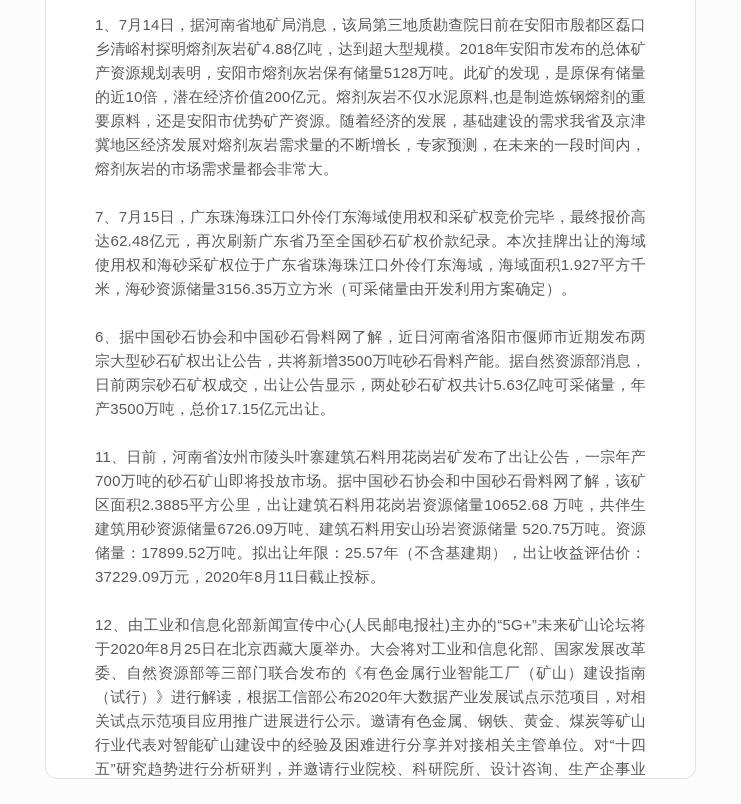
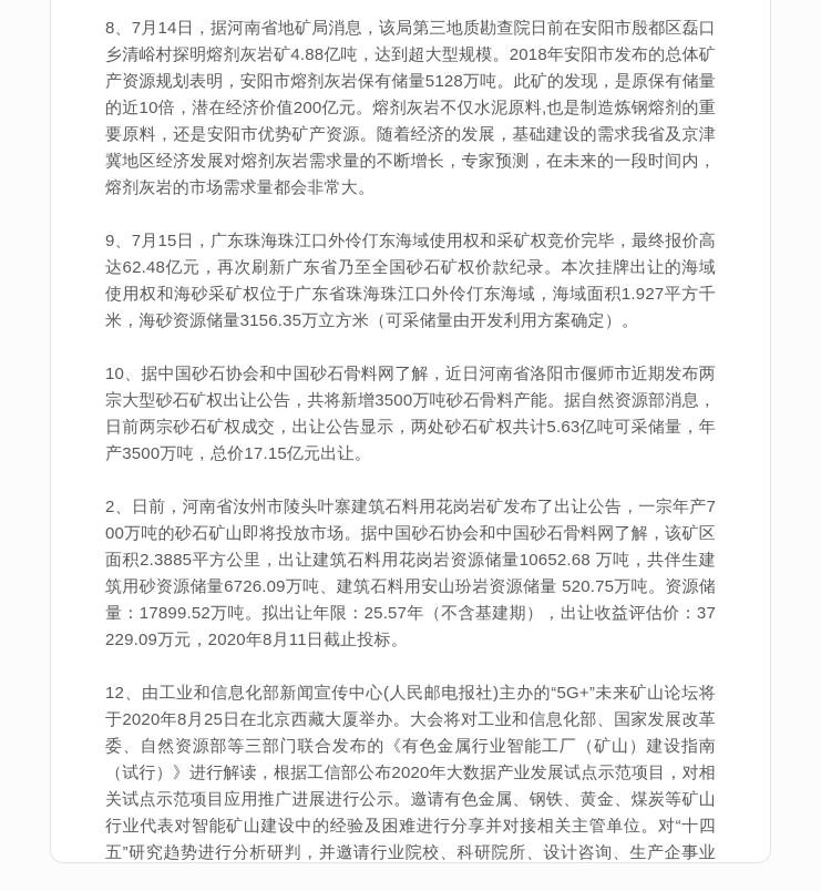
- 1、7月14日，据河南省地矿局消息，该局第三地质勘查院日前在安阳市殷都区磊口乡清峪村探明熔剂灰岩矿4.88亿吨，达到超大型规模。2018年安阳市发布的总体矿产资源规划表明，安阳市熔剂灰岩保有储量5128万吨。此矿的发现，是原保有储量的近10倍，潜在经济价值200亿元。熔剂灰岩不仅水泥原料,也是制造炼钢熔剂的重要原料，还是安阳市优势矿产资源。随着经济的发展，基础建设的需求我省及京津冀地区经济发展对熔剂灰岩需求量的不断增长，专家预测，在未来的一段时间内，熔剂灰岩的市场需求量都会非常大。
+ 8、7月14日，据河南省地矿局消息，该局第三地质勘查院日前在安阳市殷都区磊口乡清峪村探明熔剂灰岩矿4.88亿吨，达到超大型规模。2018年安阳市发布的总体矿产资源规划表明，安阳市熔剂灰岩保有储量5128万吨。此矿的发现，是原保有储量的近10倍，潜在经济价值200亿元。熔剂灰岩不仅水泥原料,也是制造炼钢熔剂的重要原料，还是安阳市优势矿产资源。随着经济的发展，基础建设的需求我省及京津冀地区经济发展对熔剂灰岩需求量的不断增长，专家预测，在未来的一段时间内，熔剂灰岩的市场需求量都会非常大。
- 7、7月15日，广东珠海珠江口外伶仃东海域使用权和采矿权竞价完毕，最终报价高达62.48亿元，再次刷新广东省乃至全国砂石矿权价款纪录。本次挂牌出让的海域使用权和海砂采矿权位于广东省珠海珠江口外伶仃东海域，海域面积1.927平方千米，海砂资源储量3156.35万立方米（可采储量由开发利用方案确定）。
+ 9、7月15日，广东珠海珠江口外伶仃东海域使用权和采矿权竞价完毕，最终报价高达62.48亿元，再次刷新广东省乃至全国砂石矿权价款纪录。本次挂牌出让的海域使用权和海砂采矿权位于广东省珠海珠江口外伶仃东海域，海域面积1.927平方千米，海砂资源储量3156.35万立方米（可采储量由开发利用方案确定）。
- 6、据中国砂石协会和中国砂石骨料网了解，近日河南省洛阳市偃师市近期发布两宗大型砂石矿权出让公告，共将新增3500万吨砂石骨料产能。据自然资源部消息，日前两宗砂石矿权成交，出让公告显示，两处砂石矿权共计5.63亿吨可采储量，年产3500万吨，总价17.15亿元出让。
+ 10、据中国砂石协会和中国砂石骨料网了解，近日河南省洛阳市偃师市近期发布两宗大型砂石矿权出让公告，共将新增3500万吨砂石骨料产能。据自然资源部消息，日前两宗砂石矿权成交，出让公告显示，两处砂石矿权共计5.63亿吨可采储量，年产3500万吨，总价17.15亿元出让。
- 11、日前，河南省汝州市陵头叶寨建筑石料用花岗岩矿发布了出让公告，一宗年产700万吨的砂石矿山即将投放市场。据中国砂石协会和中国砂石骨料网了解，该矿区面积2.3885平方公里，出让建筑石料用花岗岩资源储量10652.68 万吨，共伴生建筑用砂资源储量6726.09万吨、建筑石料用安山玢岩资源储量 520.75万吨。资源储量：17899.52万吨。拟出让年限：25.57年（不含基建期），出让收益评估价：37229.09万元，2020年8月11日截止投标。
+ 2、日前，河南省汝州市陵头叶寨建筑石料用花岗岩矿发布了出让公告，一宗年产700万吨的砂石矿山即将投放市场。据中国砂石协会和中国砂石骨料网了解，该矿区面积2.3885平方公里，出让建筑石料用花岗岩资源储量10652.68 万吨，共伴生建筑用砂资源储量6726.09万吨、建筑石料用安山玢岩资源储量 520.75万吨。资源储量：17899.52万吨。拟出让年限：25.57年（不含基建期），出让收益评估价：37229.09万元，2020年8月11日截止投标。
  12、由工业和信息化部新闻宣传中心(人民邮电报社)主办的“5G+”未来矿山论坛将于2020年8月25日在北京西藏大厦举办。大会将对工业和信息化部、国家发展改革委、自然资源部等三部门联合发布的《有色金属行业智能工厂（矿山）建设指南（试行）》进行解读，根据工信部公布2020年大数据产业发展试点示范项目，对相关试点示范项目应用推广进展进行公示。邀请有色金属、钢铁、黄金、煤炭等矿山行业代表对智能矿山建设中的经验及困难进行分享并对接相关主管单位。对“十四五”研究趋势进行分析研判，并邀请行业院校、科研院所、设计咨询、生产企事业
